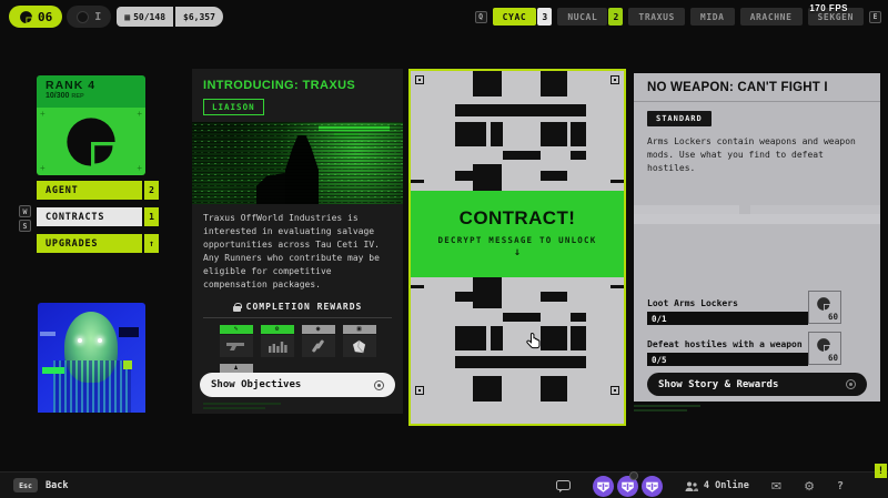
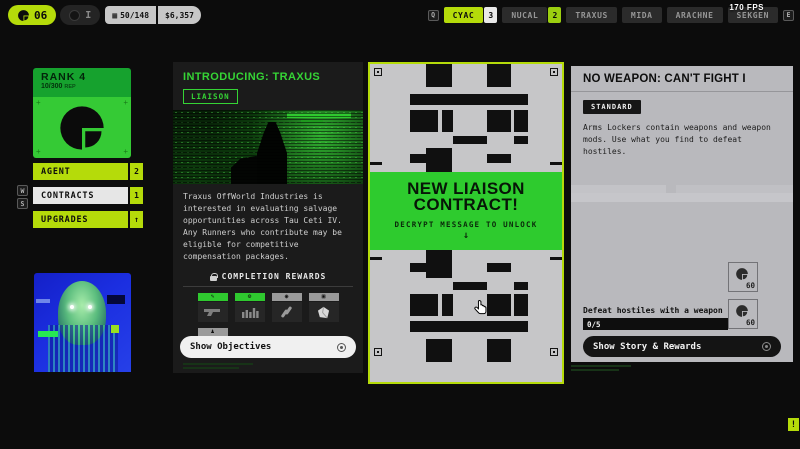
  06
  I
  ▦
  50/148
  $6,357
  Q
  CYAC
  3
  NUCAL
  2
  TRAXUS
  MIDA
  ARACHNE
  SEKGEN
  E
  170 FPS
  RANK 4
  +
  +
  +
  +
  AGENT
  2
  CONTRACTS
  1
  UPGRADES
  ↑
  W
  S
  INTRODUCING: TRAXUS
  LIAISON
  Traxus OffWorld Industries is interested in evaluating salvage opportunities across Tau Ceti IV. Any Runners who contribute may be eligible for competitive compensation packages.
  COMPLETION REWARDS
  Show Objectives
+ NEW LIAISON
  CONTRACT!
  DECRYPT MESSAGE TO UNLOCK
  ↓
  NO WEAPON: CAN'T FIGHT I
  STANDARD
  Arms Lockers contain weapons and weapon mods. Use what you find to defeat hostiles.
- Loot Arms Lockers
- 0/1
  60
  Defeat hostiles with a weapon
  0/5
  60
  Show Story & Rewards
- Esc
- Back
- 4 Online
- ✉
- ⚙
- ?
  !
